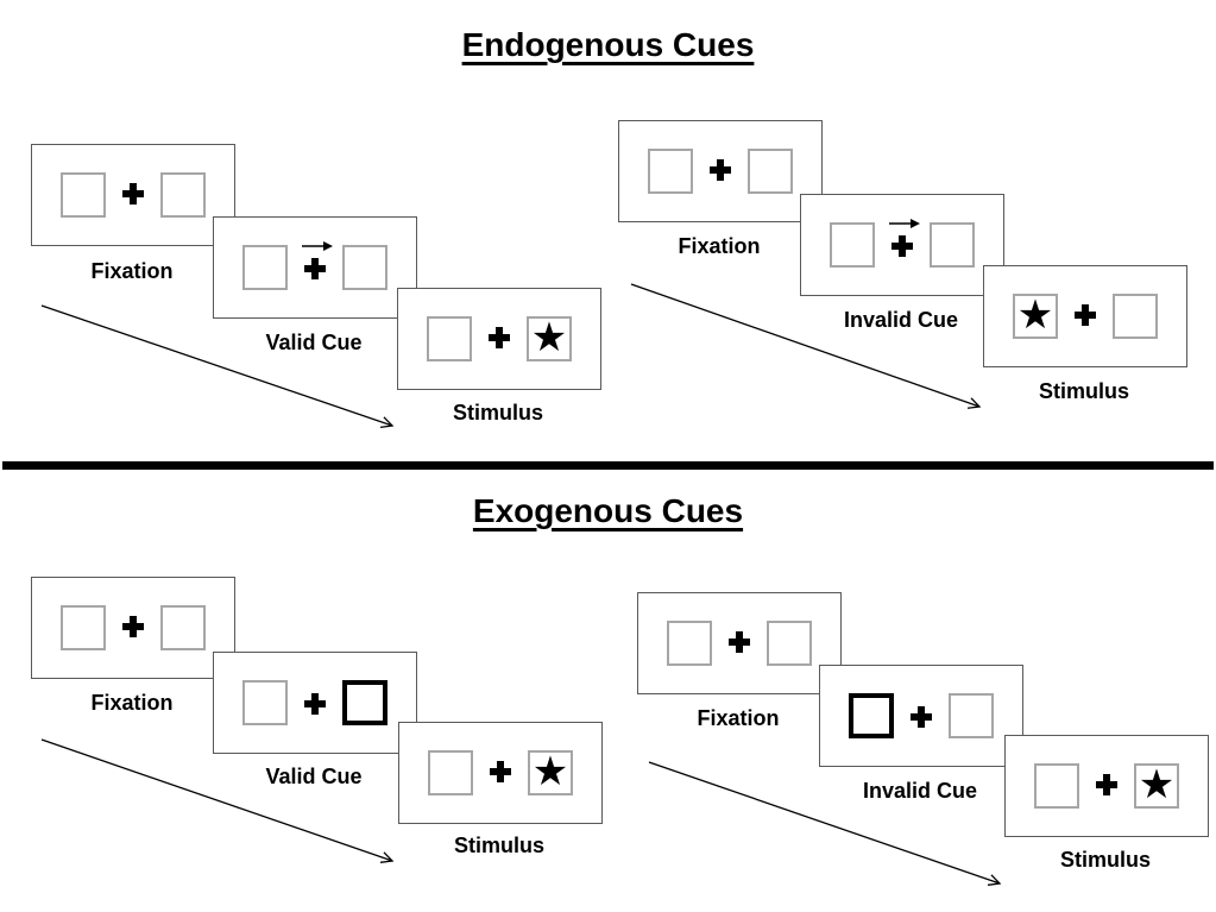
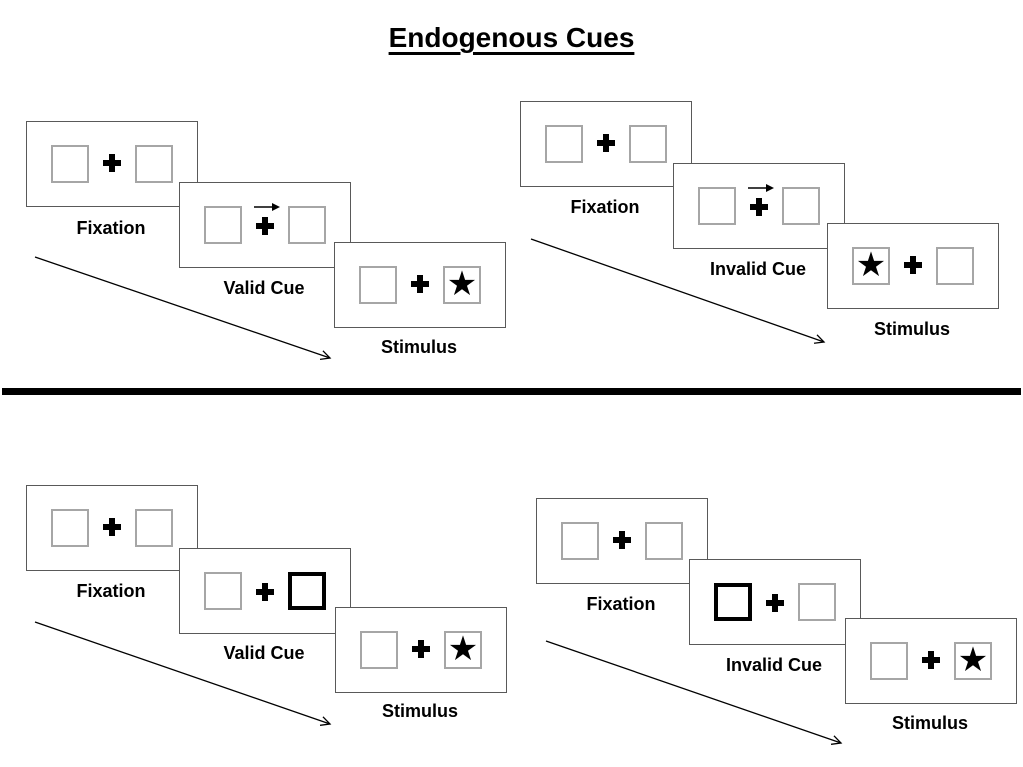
  Endogenous Cues
- Exogenous Cues
  Fixation
  Valid Cue
  ★
  Stimulus
  Fixation
  Invalid Cue
  ★
  Stimulus
  Fixation
  Valid Cue
  ★
  Stimulus
  Fixation
  Invalid Cue
  ★
  Stimulus
